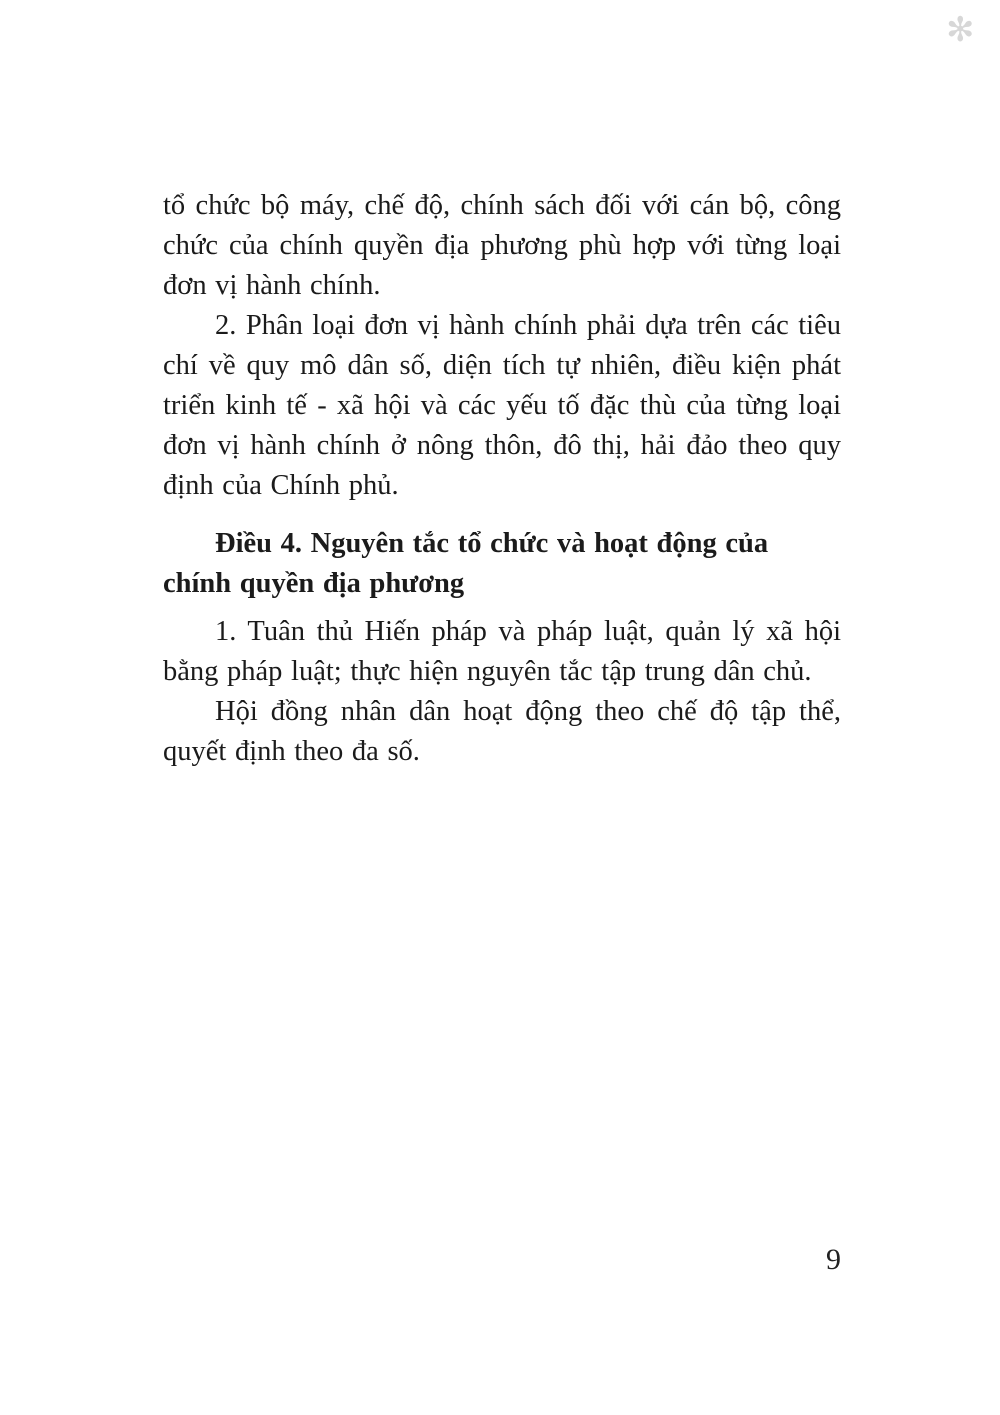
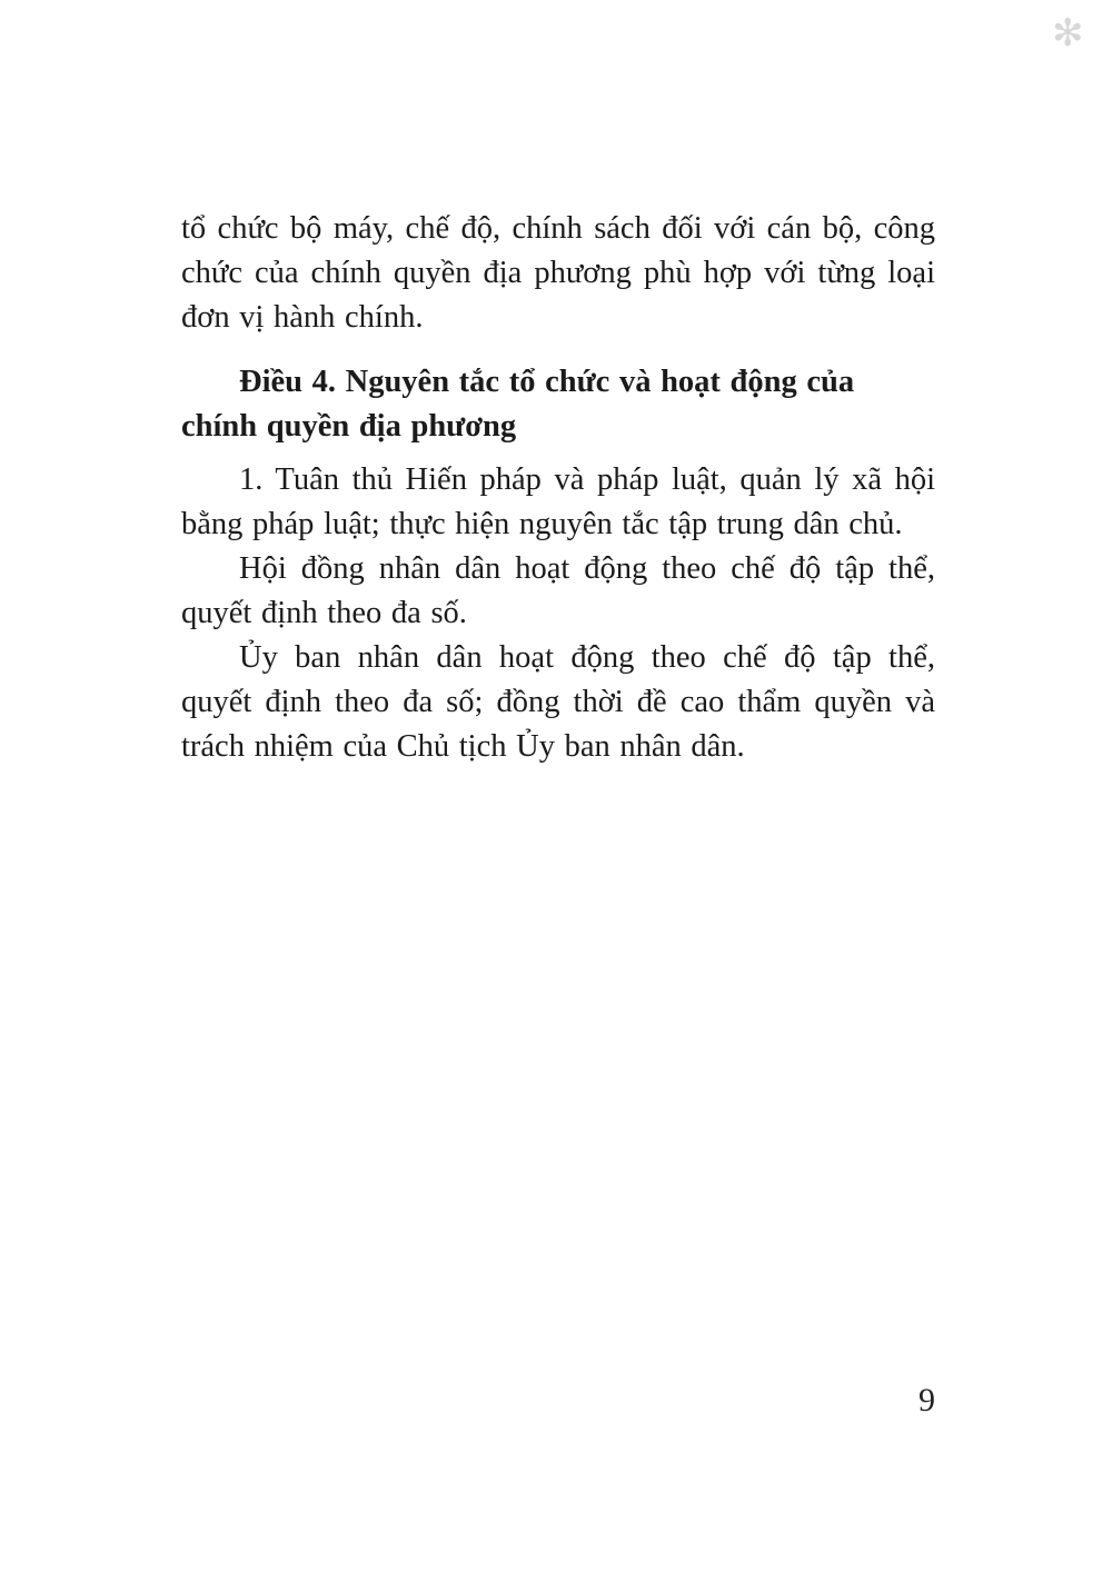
  ✻
  tổ chức bộ máy, chế độ, chính sách đối với cán bộ, công chức của chính quyền địa phương phù hợp với từng loại đơn vị hành chính.
- 2. Phân loại đơn vị hành chính phải dựa trên các tiêu chí về quy mô dân số, diện tích tự nhiên, điều kiện phát triển kinh tế - xã hội và các yếu tố đặc thù của từng loại đơn vị hành chính ở nông thôn, đô thị, hải đảo theo quy định của Chính phủ.
  Điều 4. Nguyên tắc tổ chức và hoạt động của chính quyền địa phương
  1. Tuân thủ Hiến pháp và pháp luật, quản lý xã hội bằng pháp luật; thực hiện nguyên tắc tập trung dân chủ.
  Hội đồng nhân dân hoạt động theo chế độ tập thể, quyết định theo đa số.
+ Ủy ban nhân dân hoạt động theo chế độ tập thể, quyết định theo đa số; đồng thời đề cao thẩm quyền và trách nhiệm của Chủ tịch Ủy ban nhân dân.
  9
